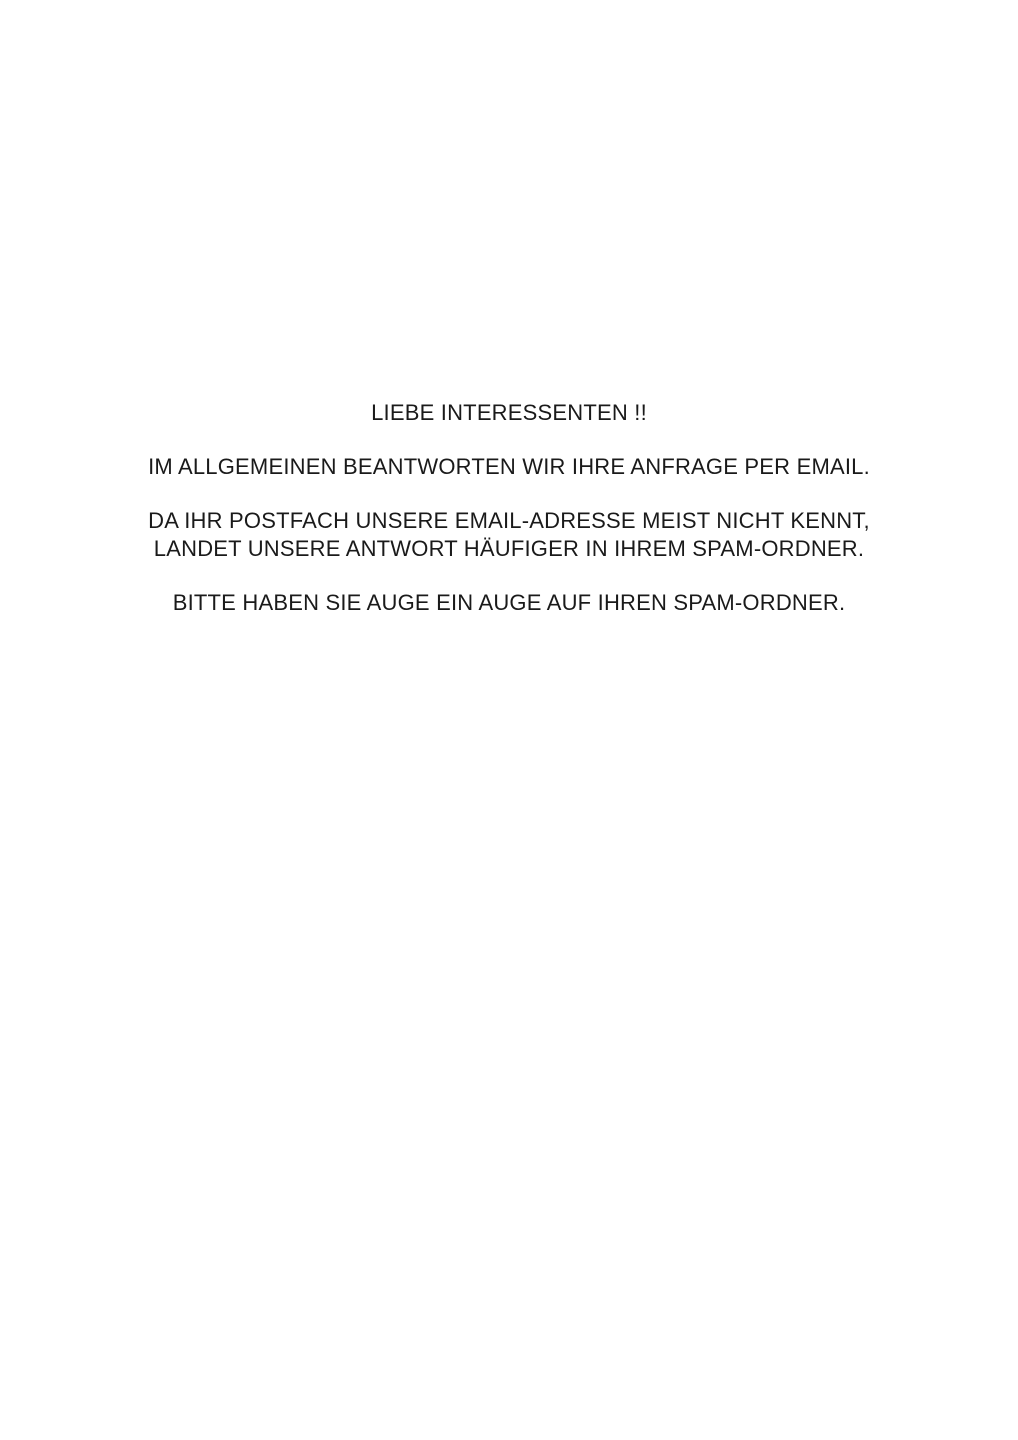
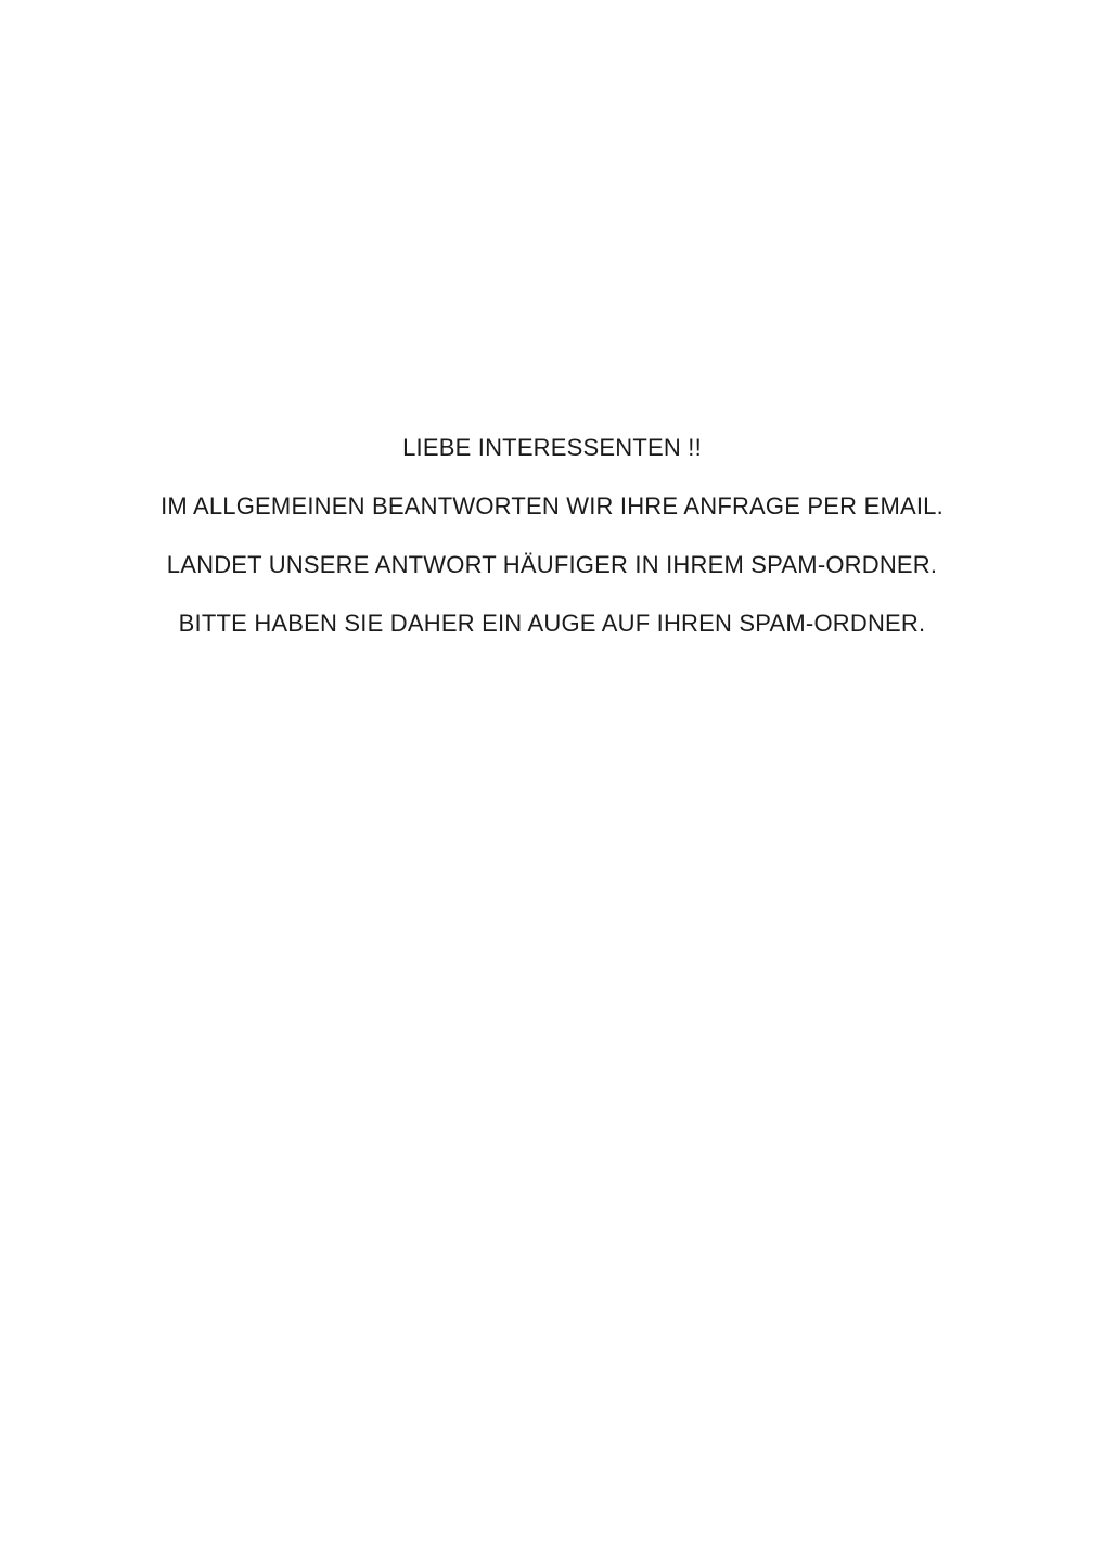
  LIEBE INTERESSENTEN !!
  IM ALLGEMEINEN BEANTWORTEN WIR IHRE ANFRAGE PER EMAIL.
- DA IHR POSTFACH UNSERE EMAIL-ADRESSE MEIST NICHT KENNT,
  LANDET UNSERE ANTWORT HÄUFIGER IN IHREM SPAM-ORDNER.
- BITTE HABEN SIE AUGE EIN AUGE AUF IHREN SPAM-ORDNER.
+ BITTE HABEN SIE DAHER EIN AUGE AUF IHREN SPAM-ORDNER.
